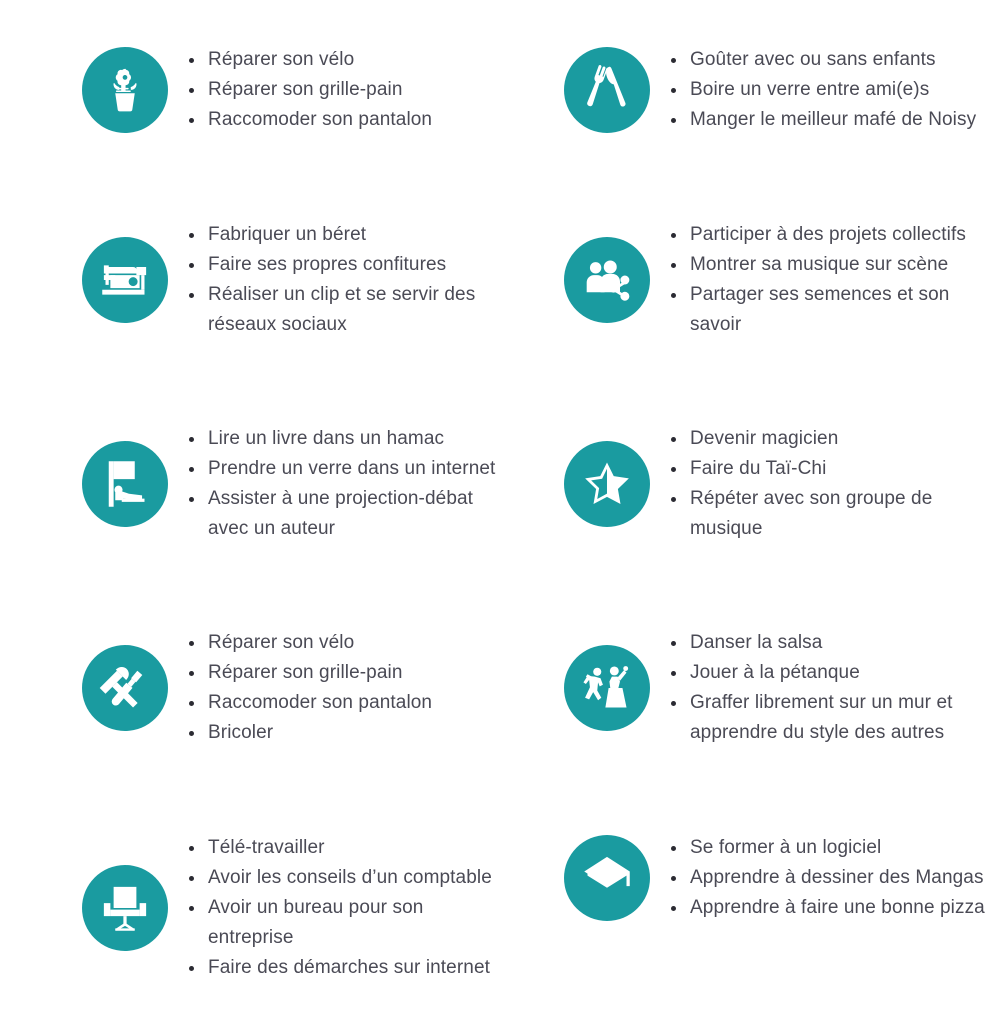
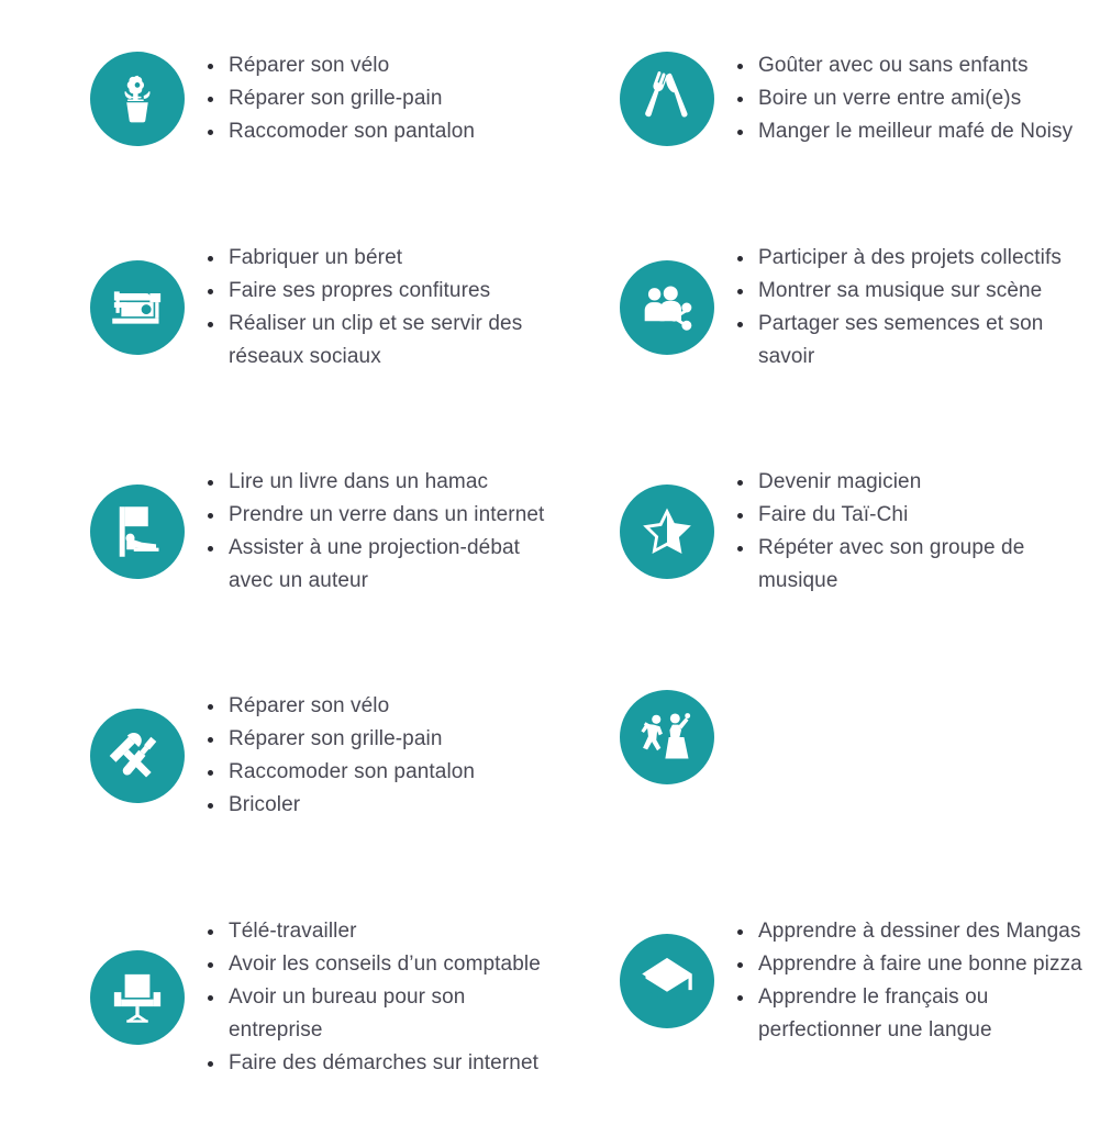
  Réparer son vélo
  Réparer son grille-pain
  Raccomoder son pantalon
  Goûter avec ou sans enfants
  Boire un verre entre ami(e)s
  Manger le meilleur mafé de Noisy
  Fabriquer un béret
  Faire ses propres confitures
  Réaliser un clip et se servir des réseaux sociaux
  Participer à des projets collectifs
  Montrer sa musique sur scène
  Partager ses semences et son savoir
  Lire un livre dans un hamac
  Prendre un verre dans un internet
  Assister à une projection-débat avec un auteur
  Devenir magicien
  Faire du Taï-Chi
  Répéter avec son groupe de musique
  Réparer son vélo
  Réparer son grille-pain
  Raccomoder son pantalon
  Bricoler
- Danser la salsa
- Jouer à la pétanque
- Graffer librement sur un mur et apprendre du style des autres
  Télé-travailler
  Avoir les conseils d’un comptable
  Avoir un bureau pour son entreprise
  Faire des démarches sur internet
- Se former à un logiciel
  Apprendre à dessiner des Mangas
  Apprendre à faire une bonne pizza
+ Apprendre le français ou perfectionner une langue
